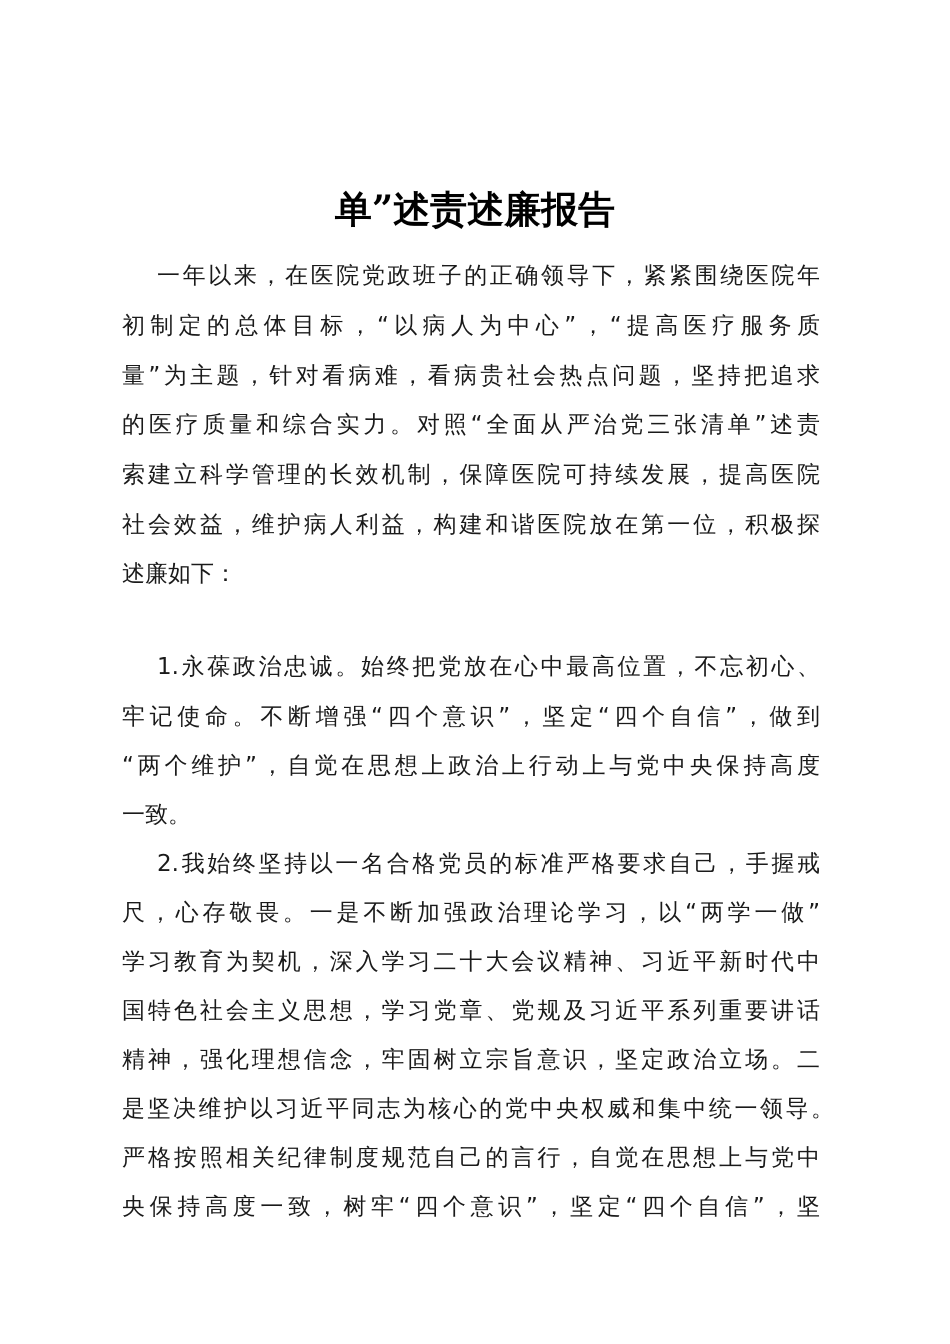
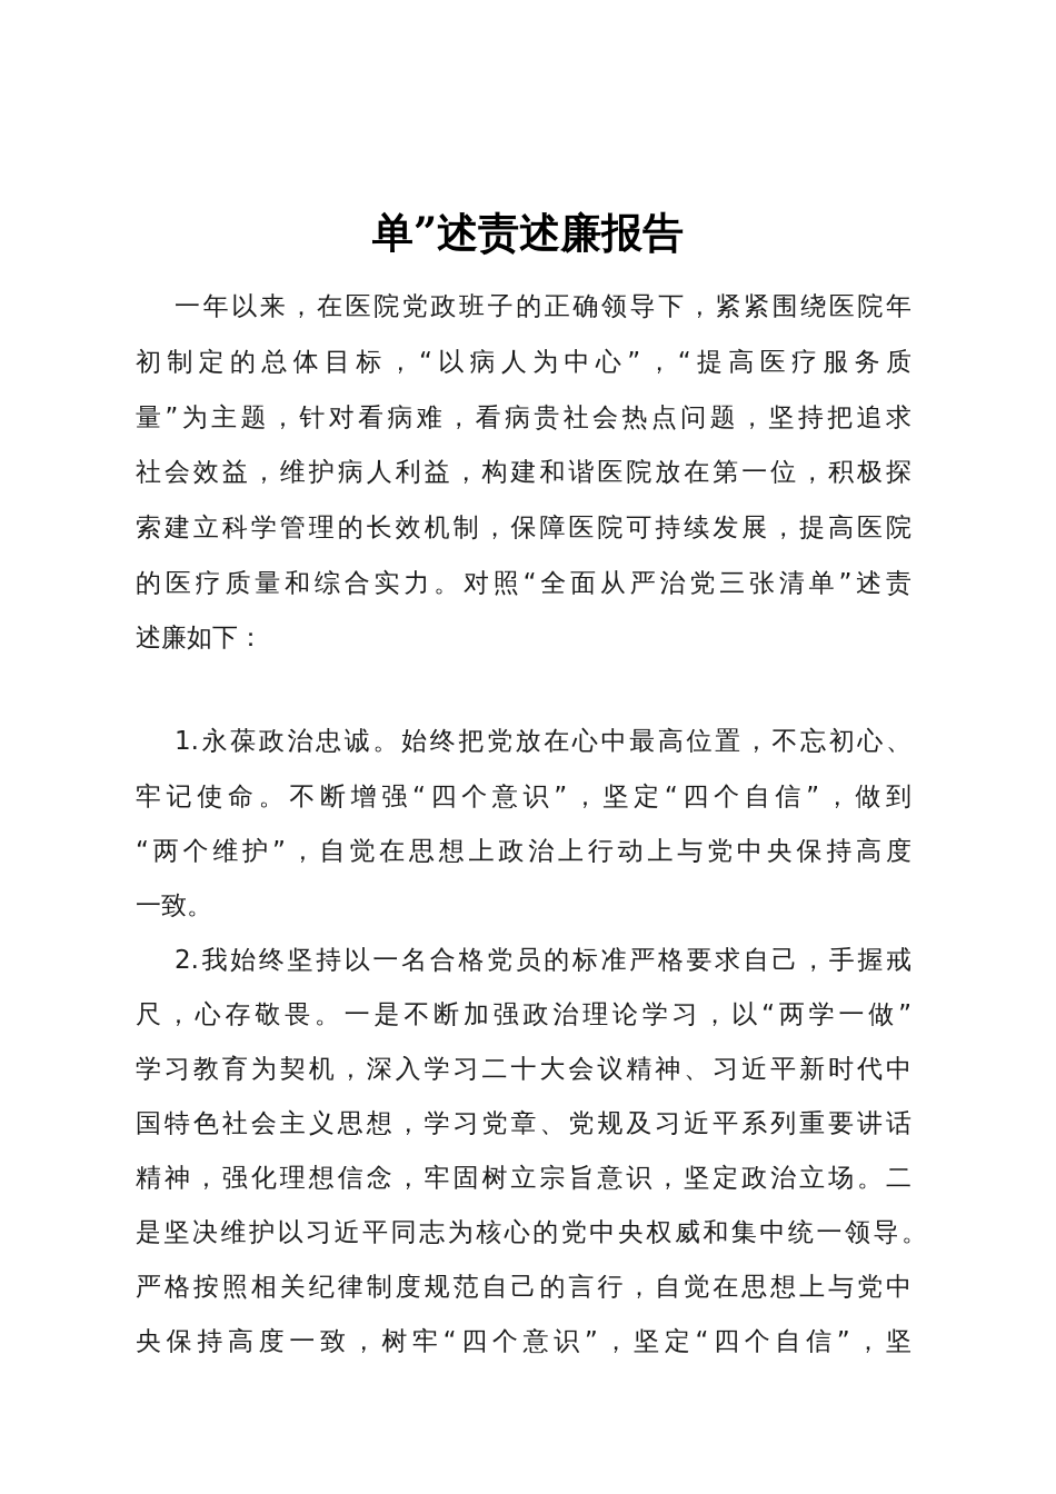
  单”述责述廉报告
  一年以来，在医院党政班子的正确领导下，紧紧围绕医院年
  初制定的总体目标，“以病人为中心”，“提高医疗服务质
  量”为主题，针对看病难，看病贵社会热点问题，坚持把追求
- 的医疗质量和综合实力。对照“全面从严治党三张清单”述责
+ 社会效益，维护病人利益，构建和谐医院放在第一位，积极探
  索建立科学管理的长效机制，保障医院可持续发展，提高医院
- 社会效益，维护病人利益，构建和谐医院放在第一位，积极探
+ 的医疗质量和综合实力。对照“全面从严治党三张清单”述责
  述廉如下：
  1.永葆政治忠诚。始终把党放在心中最高位置，不忘初心、
  牢记使命。不断增强“四个意识”，坚定“四个自信”，做到
  “两个维护”，自觉在思想上政治上行动上与党中央保持高度
  一致。
  2.我始终坚持以一名合格党员的标准严格要求自己，手握戒
  尺，心存敬畏。一是不断加强政治理论学习，以“两学一做”
  学习教育为契机，深入学习二十大会议精神、习近平新时代中
  国特色社会主义思想，学习党章、党规及习近平系列重要讲话
  精神，强化理想信念，牢固树立宗旨意识，坚定政治立场。二
  是坚决维护以习近平同志为核心的党中央权威和集中统一领导。
  严格按照相关纪律制度规范自己的言行，自觉在思想上与党中
  央保持高度一致，树牢“四个意识”，坚定“四个自信”，坚
